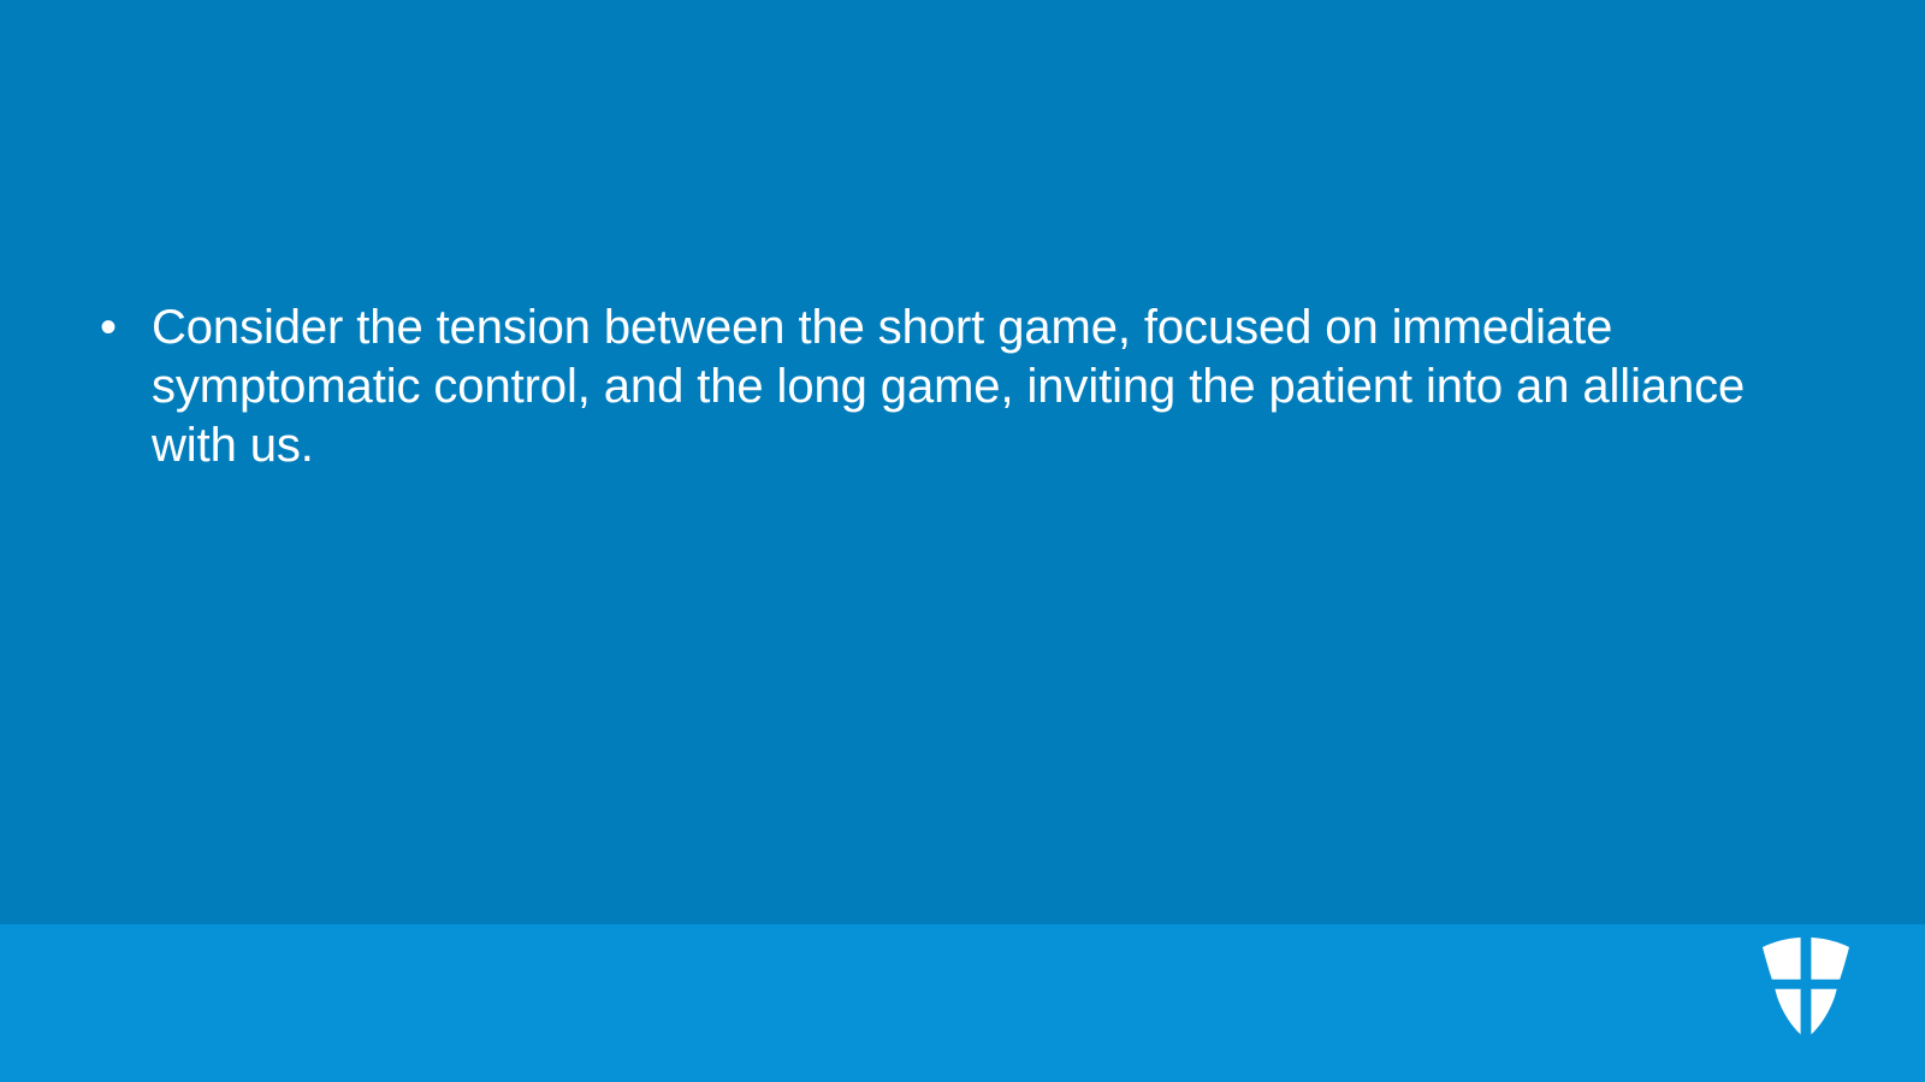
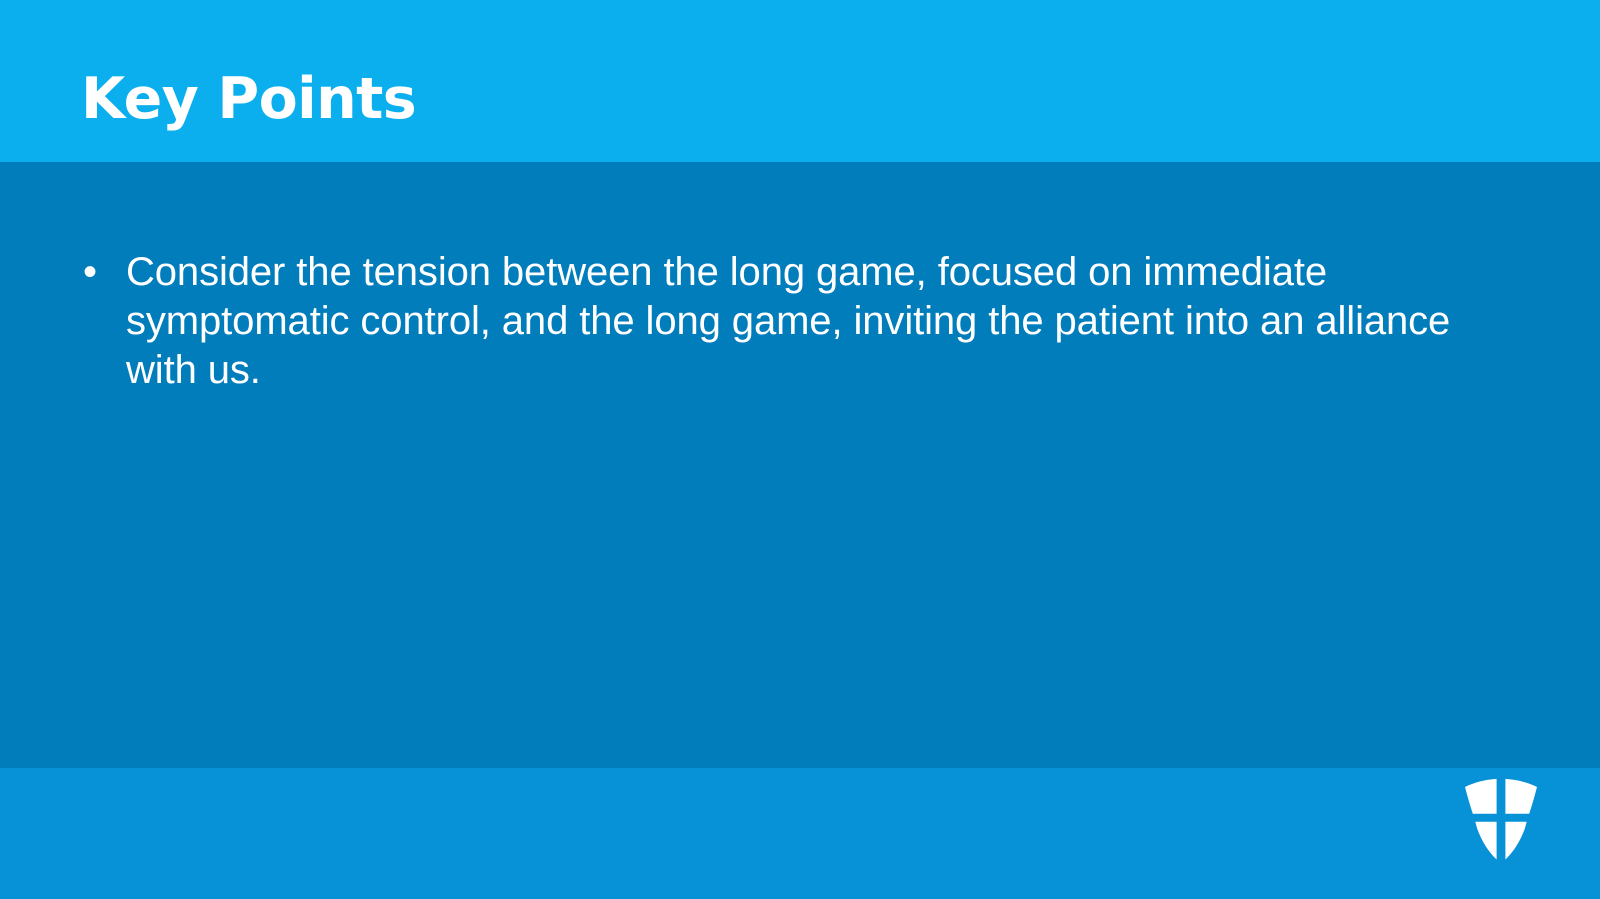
+ Key Points
  •
- Consider the tension between the short game, focused on immediate symptomatic control, and the long game, inviting the patient into an alliance with us.
+ Consider the tension between the long game, focused on immediate symptomatic control, and the long game, inviting the patient into an alliance with us.
